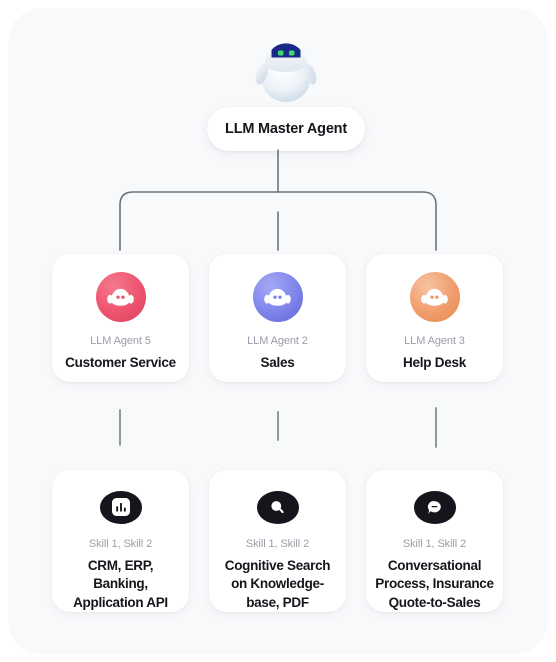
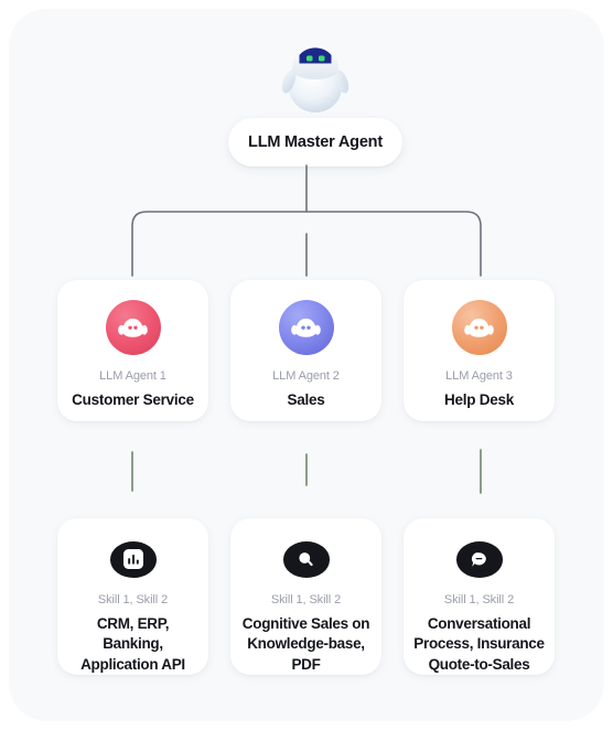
  LLM Master Agent
- LLM Agent 5
+ LLM Agent 1
  Customer Service
  LLM Agent 2
  Sales
  LLM Agent 3
  Help Desk
  Skill 1, Skill 2
  CRM, ERP, Banking, Application API
  Skill 1, Skill 2
- Cognitive Search on Knowledge-base, PDF
+ Cognitive Sales on Knowledge-base, PDF
  Skill 1, Skill 2
  Conversational Process, Insurance Quote-to-Sales
